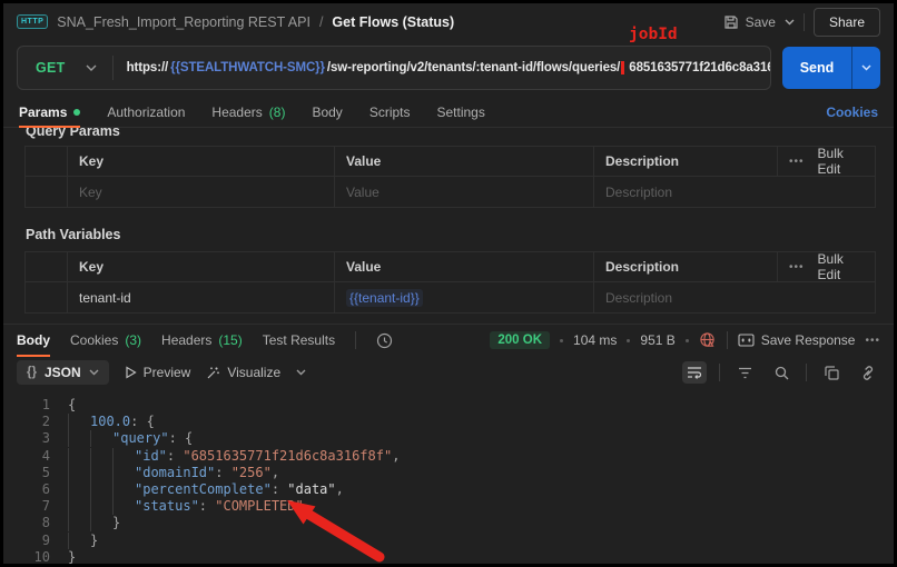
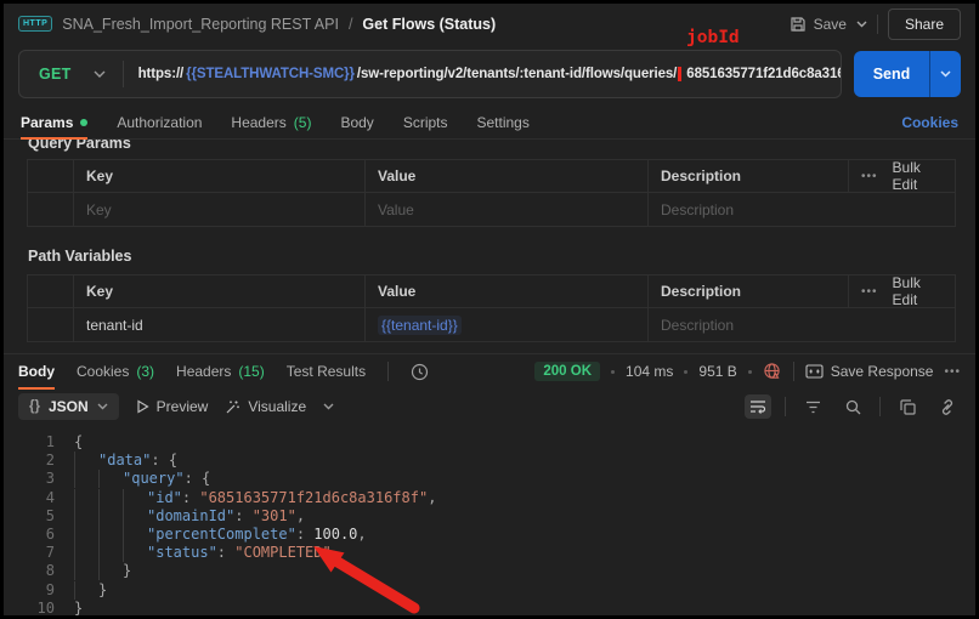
  SNA_Fresh_Import_Reporting REST API
  /
  Get Flows (Status)
  Save
  Share
  GET
  https:// {{STEALTHWATCH-SMC}} /sw-reporting/v2/tenants/:tenant-id/flows/queries/ 6851635771f21d6c8a31
  Send
  Params
  Authorization
  Headers
- (8)
+ (5)
  Body
  Scripts
  Settings
  Cookies
  Query Params
  Key
  Value
  Description
  •••
  Bulk Edit
  Key
  Value
  Description
  Path Variables
  Key
  Value
  Description
  •••
  Bulk Edit
  tenant-id
  {{tenant-id}}
  Description
  Body
  Cookies
  (3)
  Headers
  (15)
  Test Results
  200 OK
  104 ms
  951 B
  Save Response
  •••
  {}
  JSON
  Preview
  Visualize
  1 {
- 2 100.0: {
+ 2 "data": {
  3 "query": {
  4 "id": "6851635771f21d6c8a316f8f",
- 5 "domainId": "256",
+ 5 "domainId": "301",
- 6 "percentComplete": "data",
+ 6 "percentComplete": 100.0,
  7 "status": "COMPLETE
  8 }
  9 }
  10 }
  jobId
